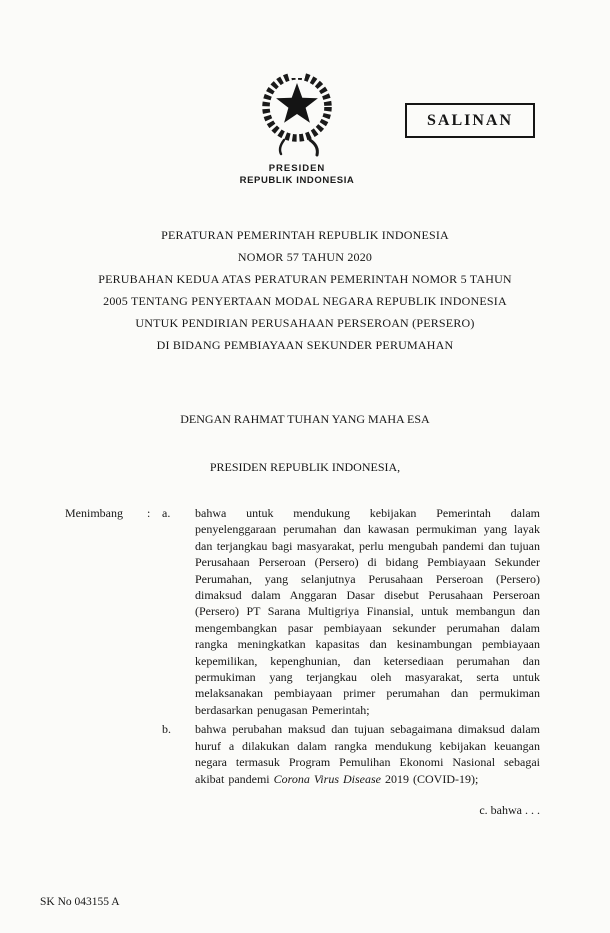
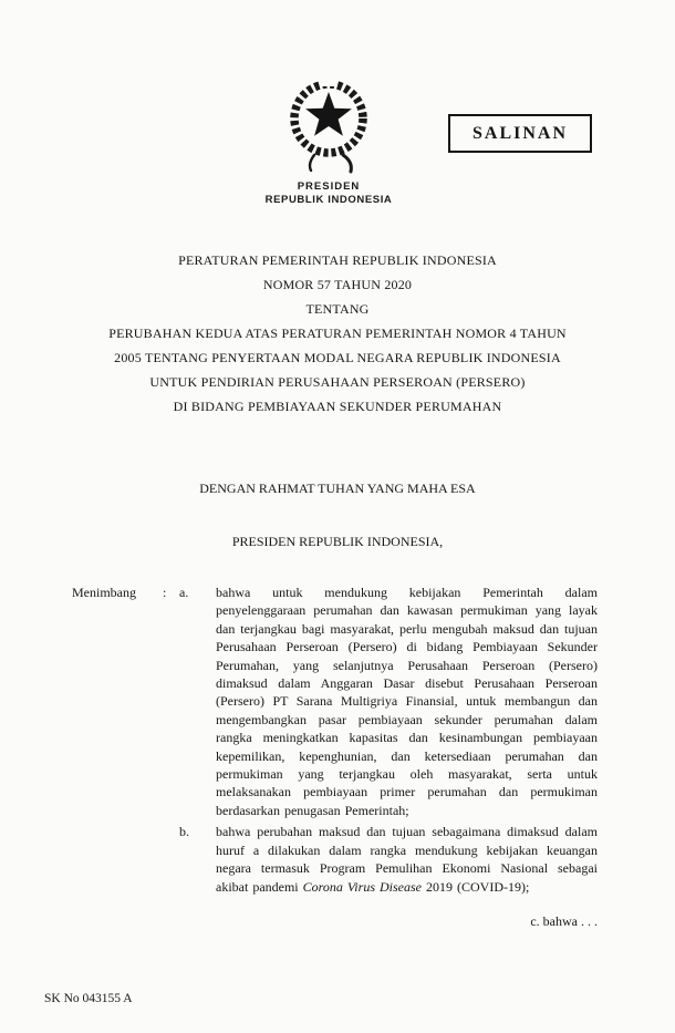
  SALINAN
  PRESIDEN
  REPUBLIK INDONESIA
  PERATURAN PEMERINTAH REPUBLIK INDONESIA
  NOMOR 57 TAHUN 2020
+ TENTANG
- PERUBAHAN KEDUA ATAS PERATURAN PEMERINTAH NOMOR 5 TAHUN
+ PERUBAHAN KEDUA ATAS PERATURAN PEMERINTAH NOMOR 4 TAHUN
  2005 TENTANG PENYERTAAN MODAL NEGARA REPUBLIK INDONESIA
  UNTUK PENDIRIAN PERUSAHAAN PERSEROAN (PERSERO)
  DI BIDANG PEMBIAYAAN SEKUNDER PERUMAHAN
  DENGAN RAHMAT TUHAN YANG MAHA ESA
  PRESIDEN REPUBLIK INDONESIA,
  Menimbang
  :
  a.
- bahwa untuk mendukung kebijakan Pemerintah dalam penyelenggaraan perumahan dan kawasan permukiman yang layak dan terjangkau bagi masyarakat, perlu mengubah pandemi dan tujuan Perusahaan Perseroan (Persero) di bidang Pembiayaan Sekunder Perumahan, yang selanjutnya Perusahaan Perseroan (Persero) dimaksud dalam Anggaran Dasar disebut Perusahaan Perseroan (Persero) PT Sarana Multigriya Finansial, untuk membangun dan mengembangkan pasar pembiayaan sekunder perumahan dalam rangka meningkatkan kapasitas dan kesinambungan pembiayaan kepemilikan, kepenghunian, dan ketersediaan perumahan dan permukiman yang terjangkau oleh masyarakat, serta untuk melaksanakan pembiayaan primer perumahan dan permukiman berdasarkan penugasan Pemerintah;
+ bahwa untuk mendukung kebijakan Pemerintah dalam penyelenggaraan perumahan dan kawasan permukiman yang layak dan terjangkau bagi masyarakat, perlu mengubah maksud dan tujuan Perusahaan Perseroan (Persero) di bidang Pembiayaan Sekunder Perumahan, yang selanjutnya Perusahaan Perseroan (Persero) dimaksud dalam Anggaran Dasar disebut Perusahaan Perseroan (Persero) PT Sarana Multigriya Finansial, untuk membangun dan mengembangkan pasar pembiayaan sekunder perumahan dalam rangka meningkatkan kapasitas dan kesinambungan pembiayaan kepemilikan, kepenghunian, dan ketersediaan perumahan dan permukiman yang terjangkau oleh masyarakat, serta untuk melaksanakan pembiayaan primer perumahan dan permukiman berdasarkan penugasan Pemerintah;
  b.
  bahwa perubahan maksud dan tujuan sebagaimana dimaksud dalam huruf a dilakukan dalam rangka mendukung kebijakan keuangan negara termasuk Program Pemulihan Ekonomi Nasional sebagai akibat pandemi Corona Virus Disease 2019 (COVID-19);
  c. bahwa . . .
  SK No 043155 A
